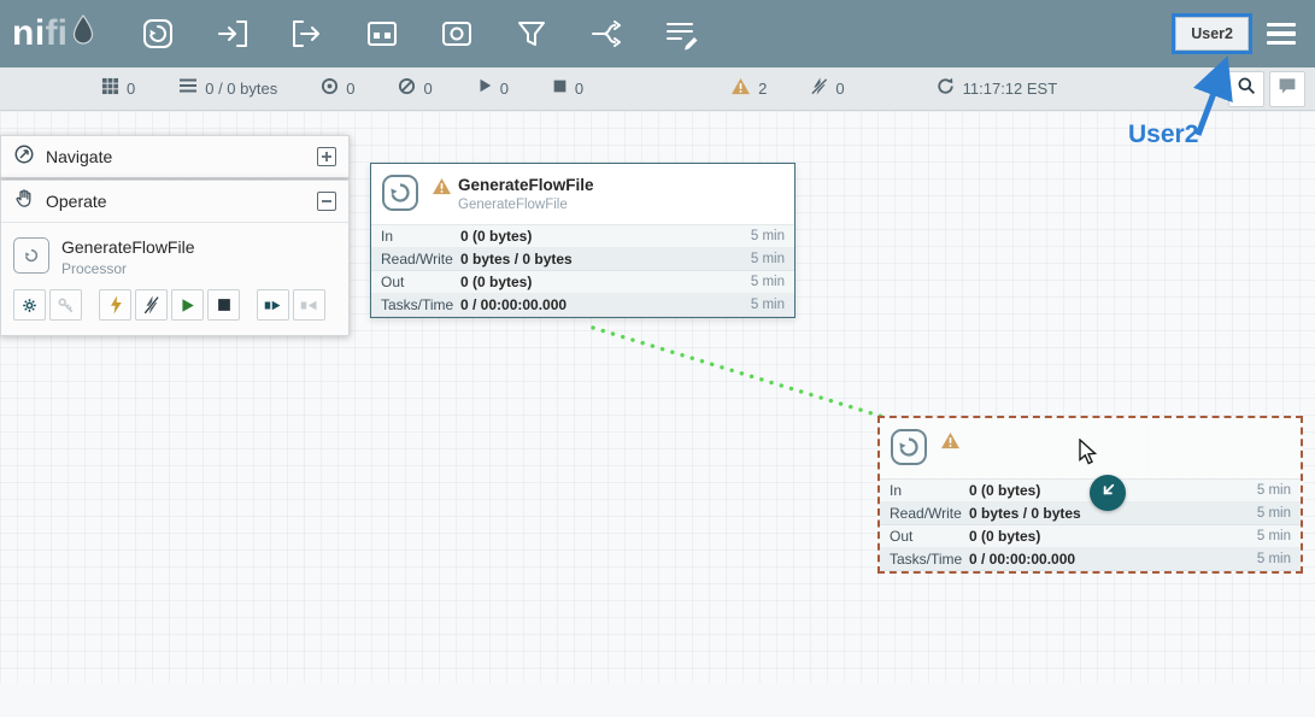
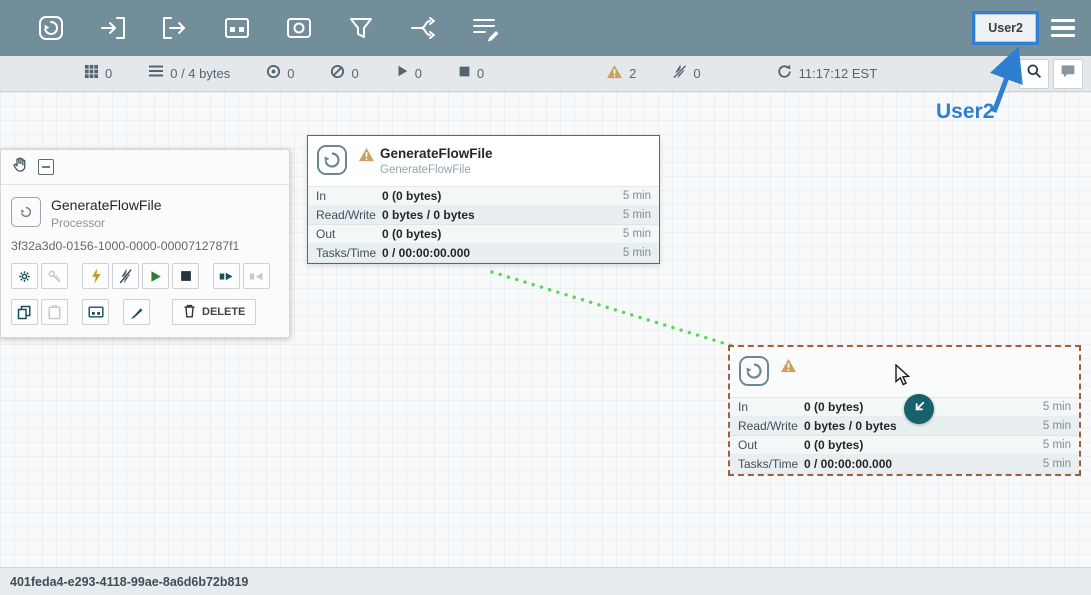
- ni
- fi
  User2
  0
- 0 / 0 bytes
+ 0 / 4 bytes
  0
  0
  0
  0
  2
  0
  11:17:12 EST
- Navigate
- Operate
  GenerateFlowFile
  Processor
+ 3f32a3d0-0156-1000-0000-0000712787f1
+ DELETE
  GenerateFlowFile
  GenerateFlowFile
  In
  0 (0 bytes)
  5 min
  Read/Write
  0 bytes / 0 bytes
  5 min
  Out
  0 (0 bytes)
  5 min
  Tasks/Time
  0 / 00:00:00.000
  5 min
  In
  0 (0 bytes)
  5 min
  Read/Write
  0 bytes / 0 bytes
  5 min
  Out
  0 (0 bytes)
  5 min
  Tasks/Time
  0 / 00:00:00.000
  5 min
  User2
+ 401feda4-e293-4118-99ae-8a6d6b72b819
